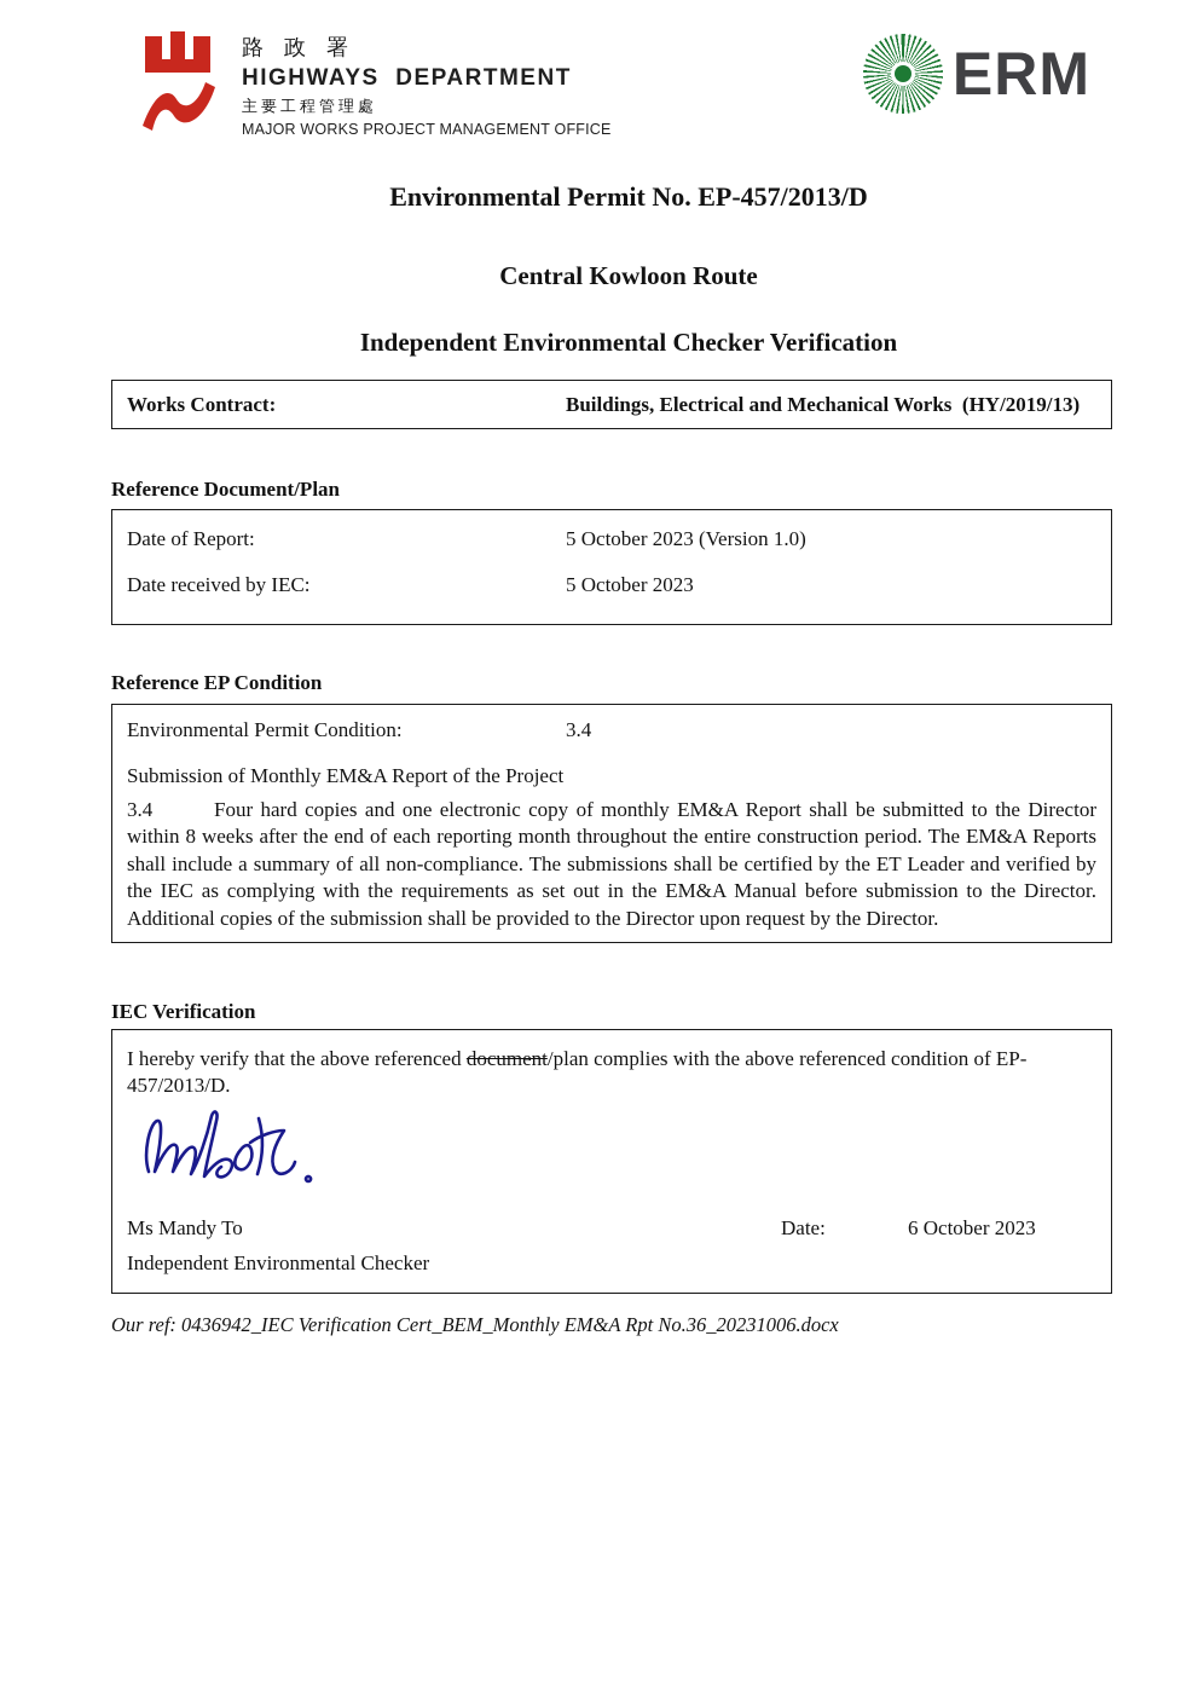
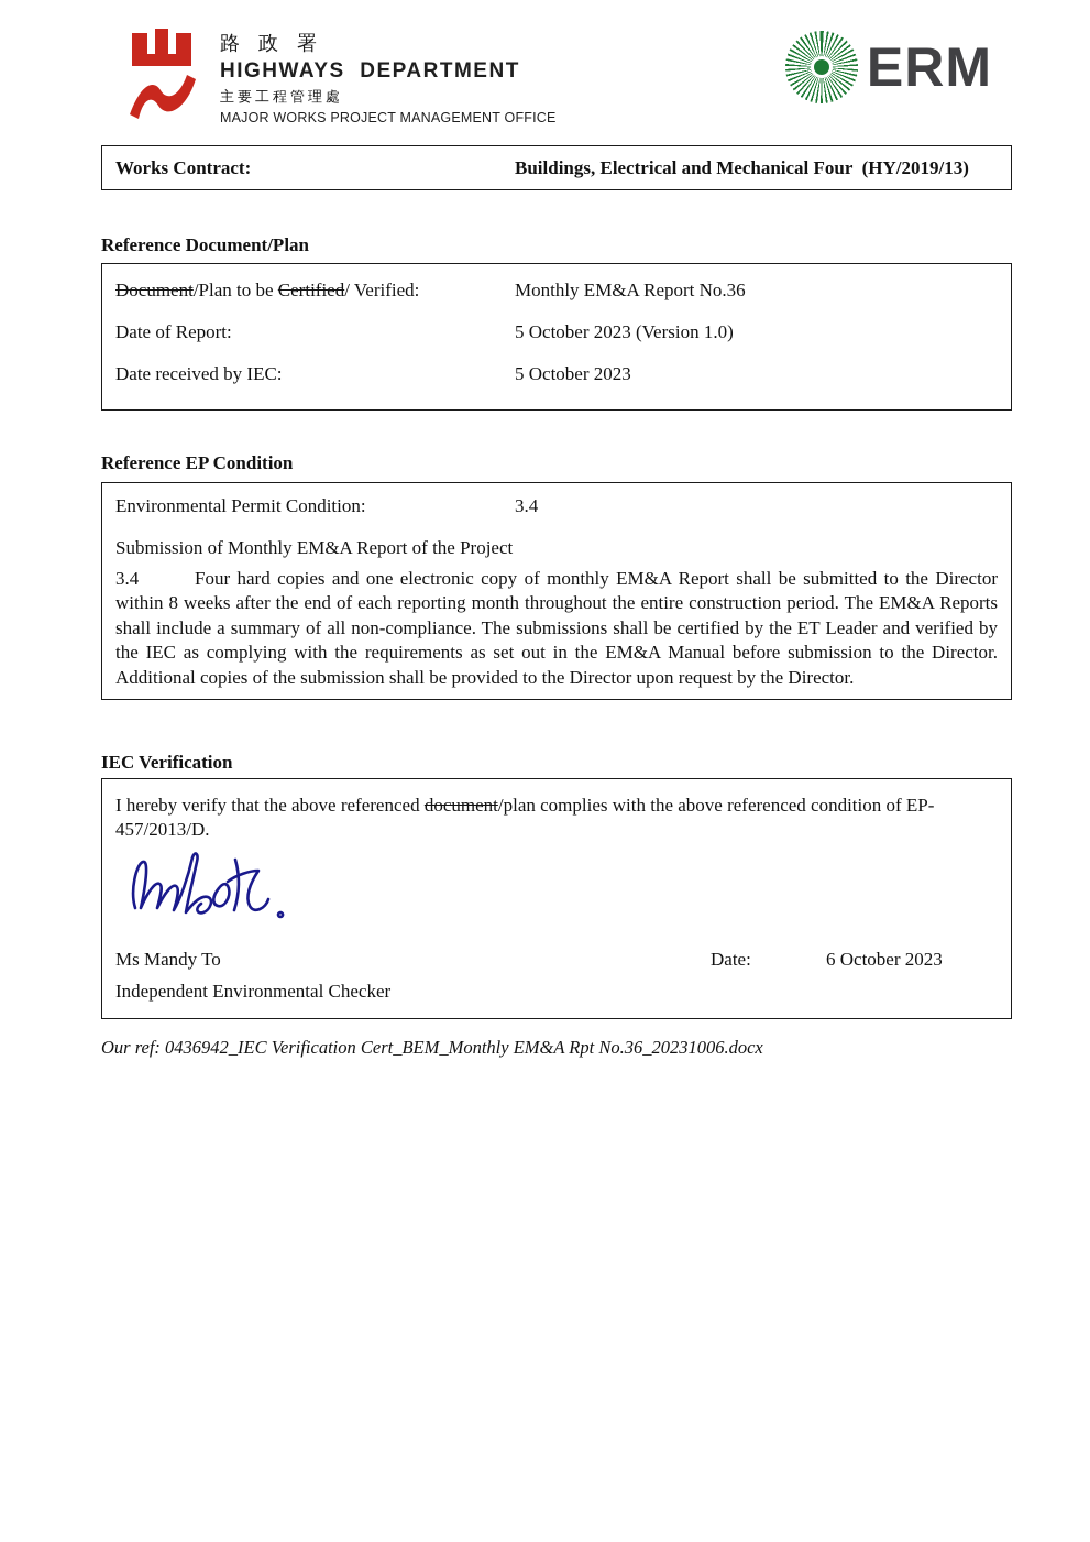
  路 政 署
  HIGHWAYS DEPARTMENT
  主要工程管理處
  MAJOR WORKS PROJECT MANAGEMENT OFFICE
  ERM
- Environmental Permit No. EP-457/2013/D
- Central Kowloon Route
- Independent Environmental Checker Verification
  Works Contract:
- Buildings, Electrical and Mechanical Works (HY/2019/13)
+ Buildings, Electrical and Mechanical Four (HY/2019/13)
  Reference Document/Plan
+ Document/Plan to be Certified/ Verified:
+ Monthly EM&A Report No.36
  Date of Report:
  5 October 2023 (Version 1.0)
  Date received by IEC:
  5 October 2023
  Reference EP Condition
  Environmental Permit Condition:
  3.4
  Submission of Monthly EM&A Report of the Project
  3.4 Four hard copies and one electronic copy of monthly EM&A Report shall be submitted to the Director within 8 weeks after the end of each reporting month throughout the entire construction period. The EM&A Reports shall include a summary of all non-compliance. The submissions shall be certified by the ET Leader and verified by the IEC as complying with the requirements as set out in the EM&A Manual before submission to the Director. Additional copies of the submission shall be provided to the Director upon request by the Director.
  IEC Verification
  I hereby verify that the above referenced document/plan complies with the above referenced condition of EP-457/2013/D.
  Ms Mandy To
  Date:
  6 October 2023
  Independent Environmental Checker
  Our ref: 0436942_IEC Verification Cert_BEM_Monthly EM&A Rpt No.36_20231006.docx
